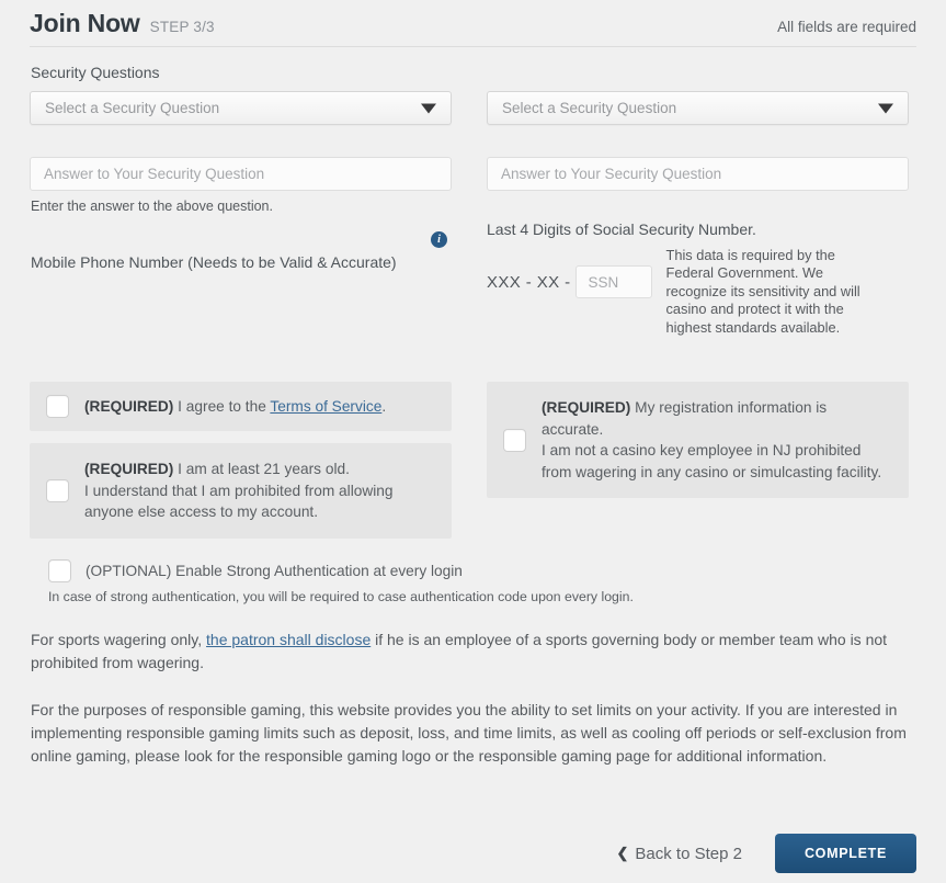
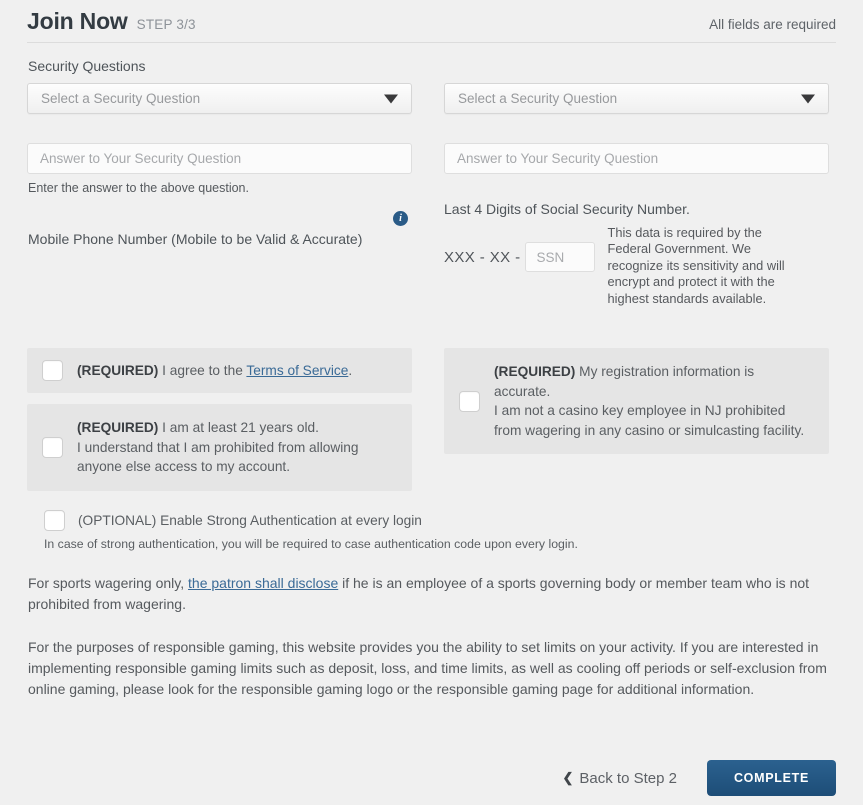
  Join Now
  STEP 3/3
  All fields are required
  Security Questions
  Select a Security Question
  Answer to Your Security Question
  Enter the answer to the above question.
  i
- Mobile Phone Number (Needs to be Valid & Accurate)
+ Mobile Phone Number (Mobile to be Valid & Accurate)
  Select a Security Question
  Answer to Your Security Question
  Last 4 Digits of Social Security Number.
  XXX - XX -
  SSN
- This data is required by the Federal Government. We recognize its sensitivity and will casino and protect it with the highest standards available.
+ This data is required by the Federal Government. We recognize its sensitivity and will encrypt and protect it with the highest standards available.
  (REQUIRED) I agree to the Terms of Service.
  (REQUIRED) I am at least 21 years old.
  I understand that I am prohibited from allowing anyone else access to my account.
  (REQUIRED) My registration information is accurate.
  I am not a casino key employee in NJ prohibited from wagering in any casino or simulcasting facility.
  (OPTIONAL) Enable Strong Authentication at every login
  In case of strong authentication, you will be required to case authentication code upon every login.
  For sports wagering only, the patron shall disclose if he is an employee of a sports governing body or member team who is not prohibited from wagering.
  For the purposes of responsible gaming, this website provides you the ability to set limits on your activity. If you are interested in implementing responsible gaming limits such as deposit, loss, and time limits, as well as cooling off periods or self-exclusion from online gaming, please look for the responsible gaming logo or the responsible gaming page for additional information.
  ❮
  Back to Step 2
  COMPLETE
